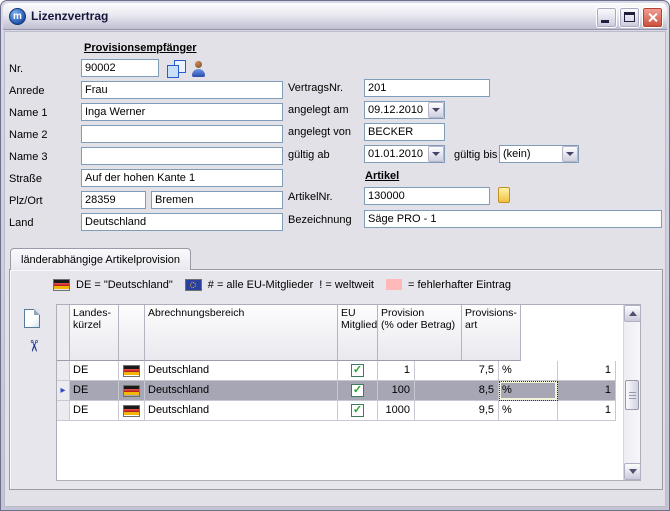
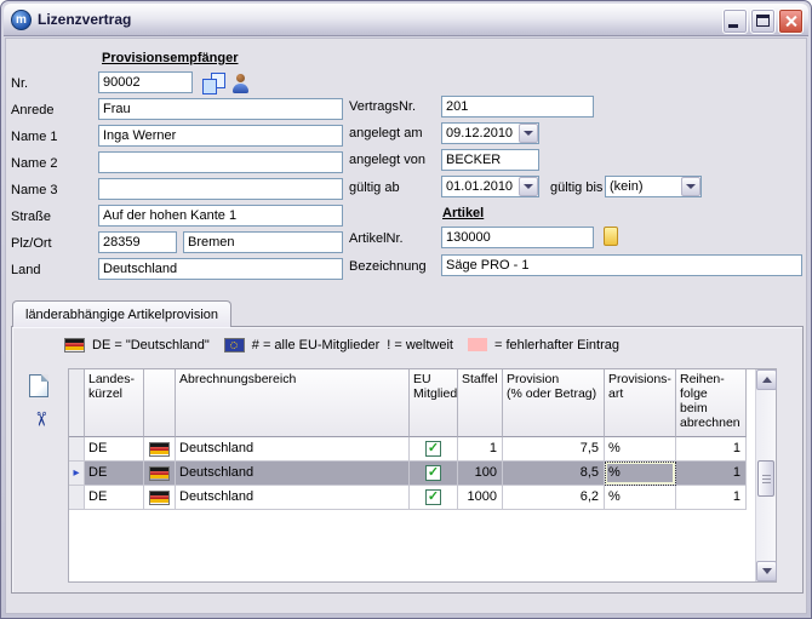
  m
  Lizenzvertrag
  Provisionsempfänger
  Nr.
  Anrede
  Name 1
  Name 2
  Name 3
  Straße
  Plz/Ort
  Land
  90002
  Frau
  Inga Werner
  Auf der hohen Kante 1
  28359
  Bremen
  Deutschland
  VertragsNr.
  angelegt am
  angelegt von
  gültig ab
  gültig bis
  201
  09.12.2010
  BECKER
  01.01.2010
  (kein)
  Artikel
  ArtikelNr.
  130000
  Bezeichnung
  Säge PRO - 1
  länderabhängige Artikelprovision
  DE = "Deutschland"
  # = alle EU-Mitglieder
  ! = weltweit
  = fehlerhafter Eintrag
  Landes-
  kürzel
  Abrechnungsbereich
  EU
  Mitglied
+ Staffel
  Provision
  (% oder Betrag)
  Provisions-
  art
+ Reihen-
+ folge
+ beim
+ abrechnen
  DE
  Deutschland
  1
  7,5
  %
  1
  ▸
  DE
  Deutschland
  100
  8,5
  %
  1
  DE
  Deutschland
  1000
- 9,5
+ 6,2
  %
  1
